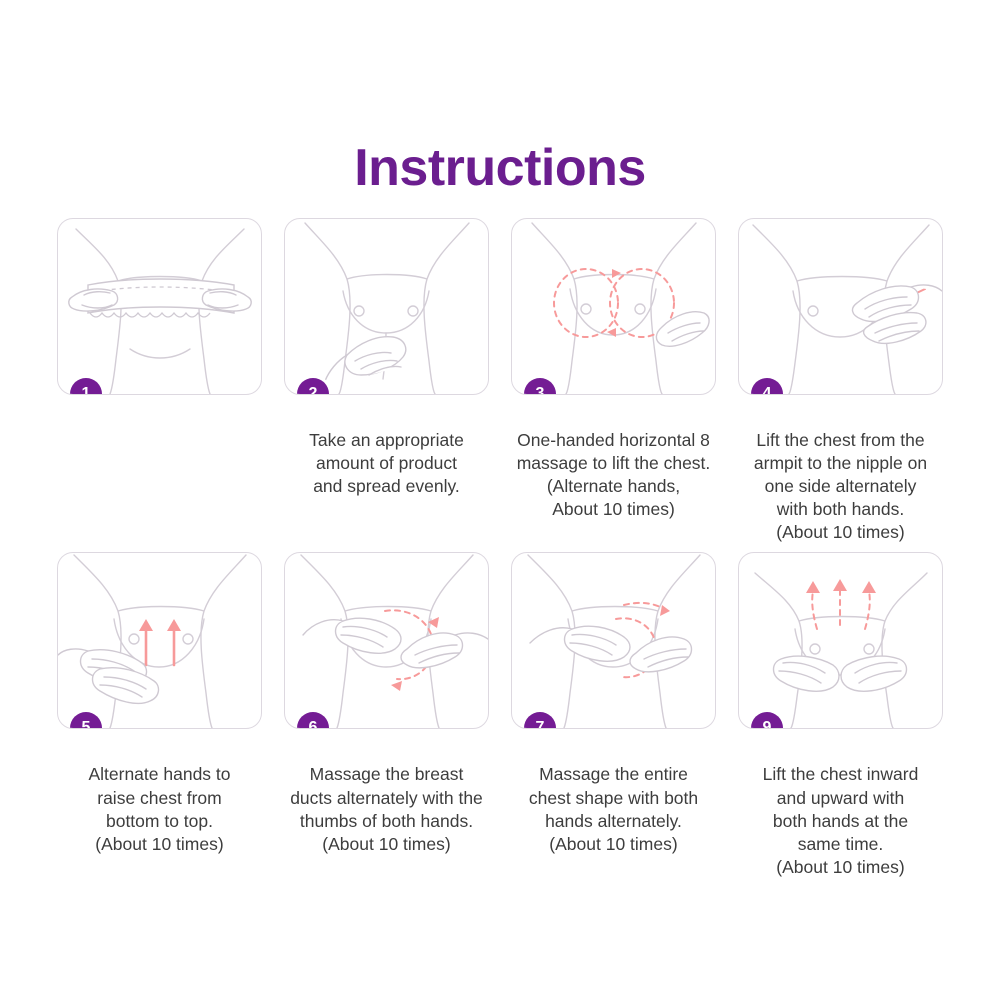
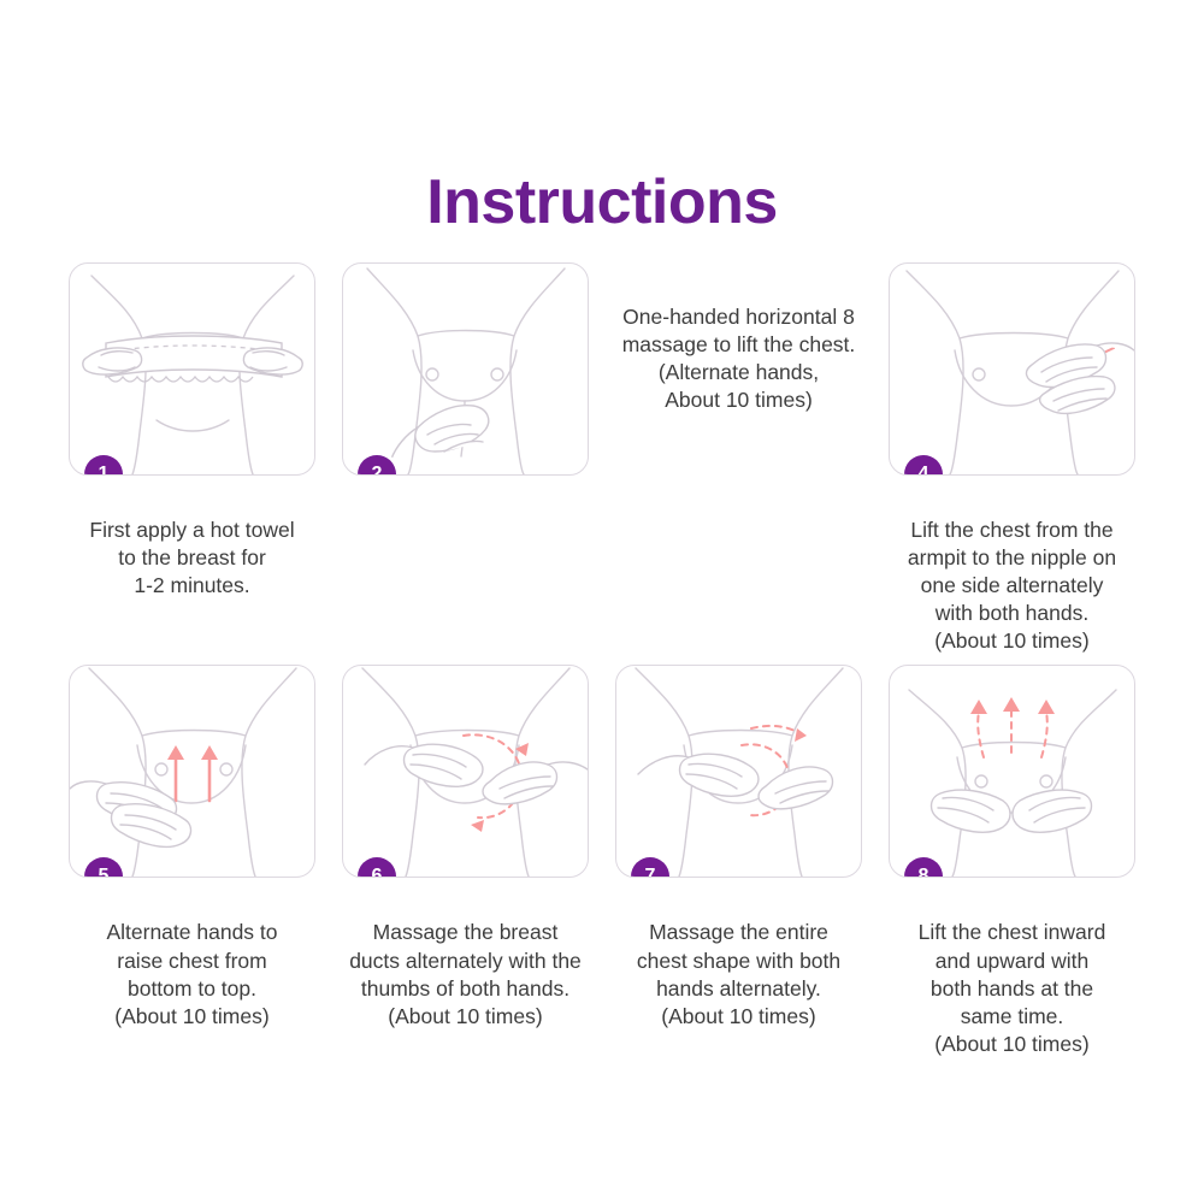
  Instructions
  1
+ First apply a hot towel
+ to the breast for
+ 1-2 minutes.
  2
- Take an appropriate
- amount of product
- and spread evenly.
- 3
  One-handed horizontal 8
  massage to lift the chest.
  (Alternate hands,
  About 10 times)
  4
  Lift the chest from the
  armpit to the nipple on
  one side alternately
  with both hands.
  (About 10 times)
  5
  Alternate hands to
  raise chest from
  bottom to top.
  (About 10 times)
  6
  Massage the breast
  ducts alternately with the
  thumbs of both hands.
  (About 10 times)
  7
  Massage the entire
  chest shape with both
  hands alternately.
  (About 10 times)
- 9
+ 8
  Lift the chest inward
  and upward with
  both hands at the
  same time.
  (About 10 times)
